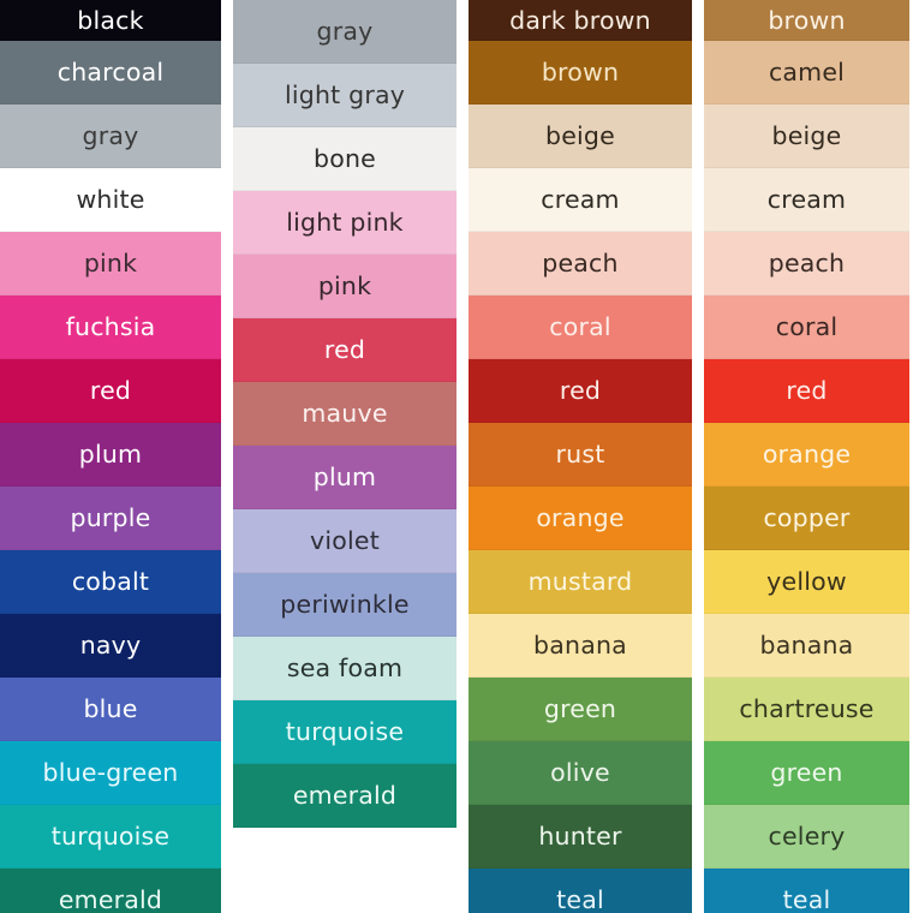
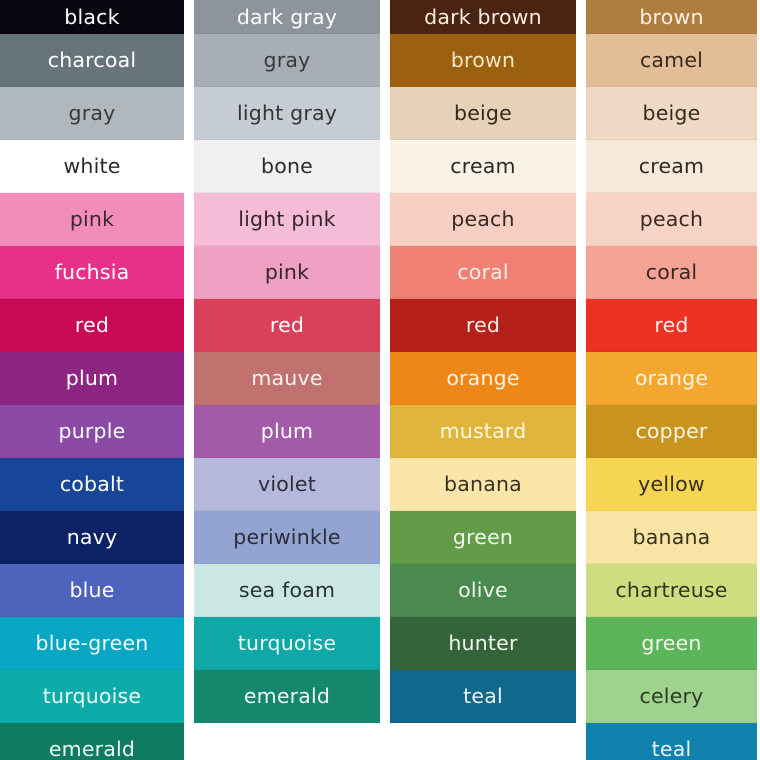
  black
  charcoal
  gray
  white
  pink
  fuchsia
  red
  plum
  purple
  cobalt
  navy
  blue
  blue-green
  turquoise
  emerald
+ dark gray
  gray
  light gray
  bone
  light pink
  pink
  red
  mauve
  plum
  violet
  periwinkle
  sea foam
  turquoise
  emerald
  dark brown
  brown
  beige
  cream
  peach
  coral
  red
- rust
  orange
  mustard
  banana
  green
  olive
  hunter
  teal
  brown
  camel
  beige
  cream
  peach
  coral
  red
  orange
  copper
  yellow
  banana
  chartreuse
  green
  celery
  teal
